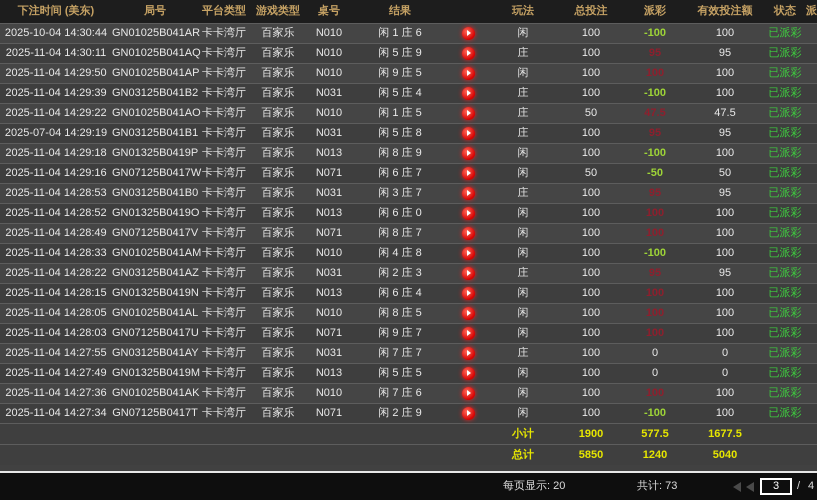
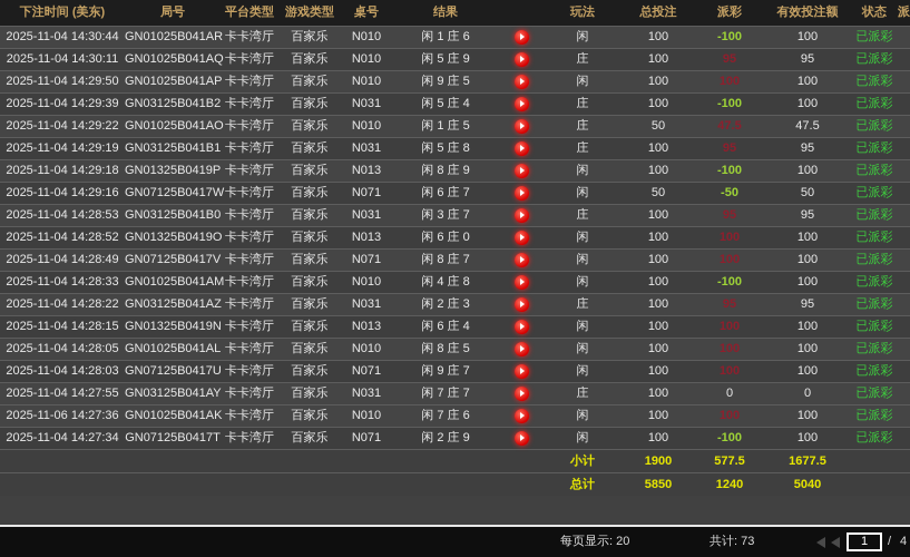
  下注时间 (美东)	局号	平台类型	游戏类型	桌号	结果		玩法	总投注	派彩	有效投注额	状态	派
- 2025-10-04 14:30:44	GN01025B041AR	卡卡湾厅	百家乐	N010	闲 1 庄 6		闲	100	-100	100	已派彩
+ 2025-11-04 14:30:44	GN01025B041AR	卡卡湾厅	百家乐	N010	闲 1 庄 6		闲	100	-100	100	已派彩
  2025-11-04 14:30:11	GN01025B041AQ	卡卡湾厅	百家乐	N010	闲 5 庄 9		庄	100	95	95	已派彩
  2025-11-04 14:29:50	GN01025B041AP	卡卡湾厅	百家乐	N010	闲 9 庄 5		闲	100	100	100	已派彩
  2025-11-04 14:29:39	GN03125B041B2	卡卡湾厅	百家乐	N031	闲 5 庄 4		庄	100	-100	100	已派彩
  2025-11-04 14:29:22	GN01025B041AO	卡卡湾厅	百家乐	N010	闲 1 庄 5		庄	50	47.5	47.5	已派彩
- 2025-07-04 14:29:19	GN03125B041B1	卡卡湾厅	百家乐	N031	闲 5 庄 8		庄	100	95	95	已派彩
+ 2025-11-04 14:29:19	GN03125B041B1	卡卡湾厅	百家乐	N031	闲 5 庄 8		庄	100	95	95	已派彩
  2025-11-04 14:29:18	GN01325B0419P	卡卡湾厅	百家乐	N013	闲 8 庄 9		闲	100	-100	100	已派彩
  2025-11-04 14:29:16	GN07125B0417W	卡卡湾厅	百家乐	N071	闲 6 庄 7		闲	50	-50	50	已派彩
  2025-11-04 14:28:53	GN03125B041B0	卡卡湾厅	百家乐	N031	闲 3 庄 7		庄	100	95	95	已派彩
  2025-11-04 14:28:52	GN01325B0419O	卡卡湾厅	百家乐	N013	闲 6 庄 0		闲	100	100	100	已派彩
  2025-11-04 14:28:49	GN07125B0417V	卡卡湾厅	百家乐	N071	闲 8 庄 7		闲	100	100	100	已派彩
  2025-11-04 14:28:33	GN01025B041AM	卡卡湾厅	百家乐	N010	闲 4 庄 8		闲	100	-100	100	已派彩
  2025-11-04 14:28:22	GN03125B041AZ	卡卡湾厅	百家乐	N031	闲 2 庄 3		庄	100	95	95	已派彩
  2025-11-04 14:28:15	GN01325B0419N	卡卡湾厅	百家乐	N013	闲 6 庄 4		闲	100	100	100	已派彩
  2025-11-04 14:28:05	GN01025B041AL	卡卡湾厅	百家乐	N010	闲 8 庄 5		闲	100	100	100	已派彩
  2025-11-04 14:28:03	GN07125B0417U	卡卡湾厅	百家乐	N071	闲 9 庄 7		闲	100	100	100	已派彩
  2025-11-04 14:27:55	GN03125B041AY	卡卡湾厅	百家乐	N031	闲 7 庄 7		庄	100	0	0	已派彩
- 2025-11-04 14:27:49	GN01325B0419M	卡卡湾厅	百家乐	N013	闲 5 庄 5		闲	100	0	0	已派彩
- 2025-11-04 14:27:36	GN01025B041AK	卡卡湾厅	百家乐	N010	闲 7 庄 6		闲	100	100	100	已派彩
+ 2025-11-06 14:27:36	GN01025B041AK	卡卡湾厅	百家乐	N010	闲 7 庄 6		闲	100	100	100	已派彩
  2025-11-04 14:27:34	GN07125B0417T	卡卡湾厅	百家乐	N071	闲 2 庄 9		闲	100	-100	100	已派彩
  							小计	1900	577.5	1677.5
  							总计	5850	1240	5040
  每页显示: 20
  共计: 73
- 3
+ 1
  /
  4
